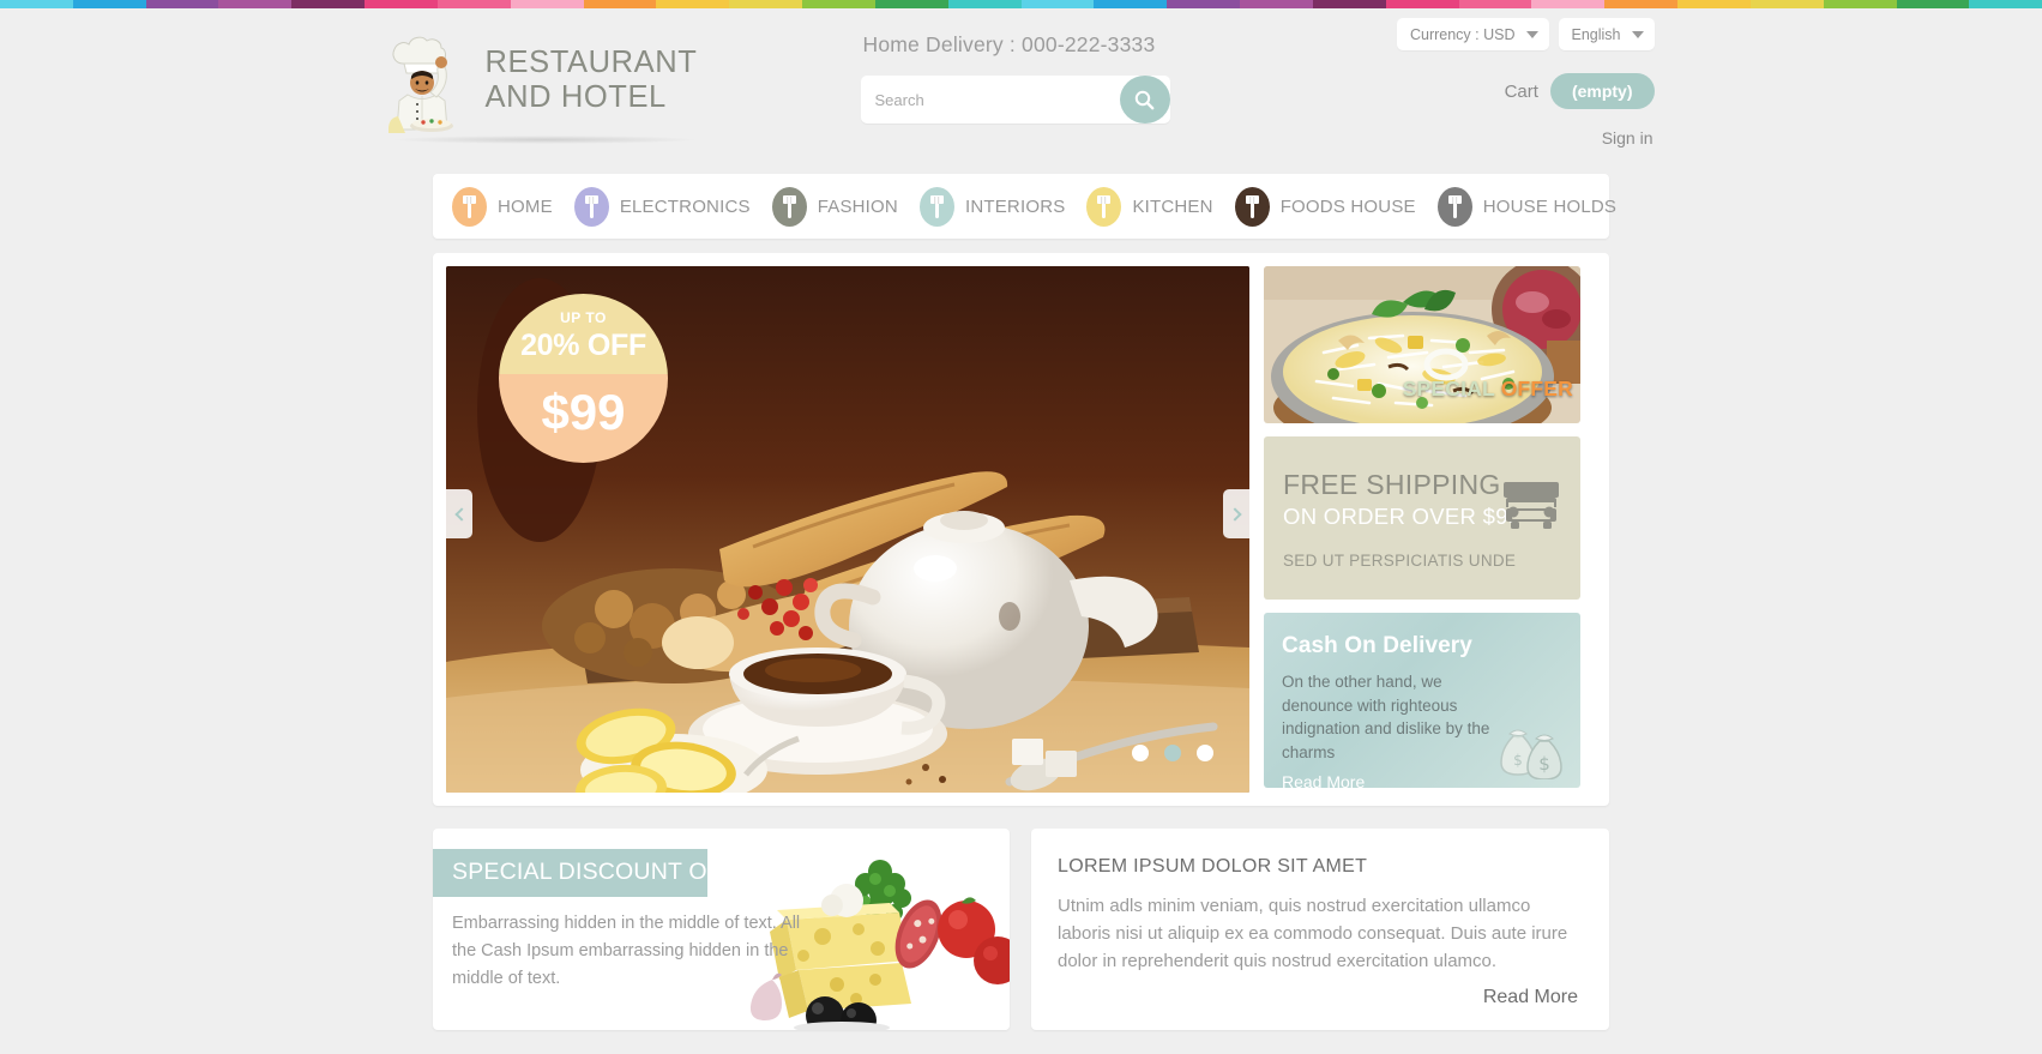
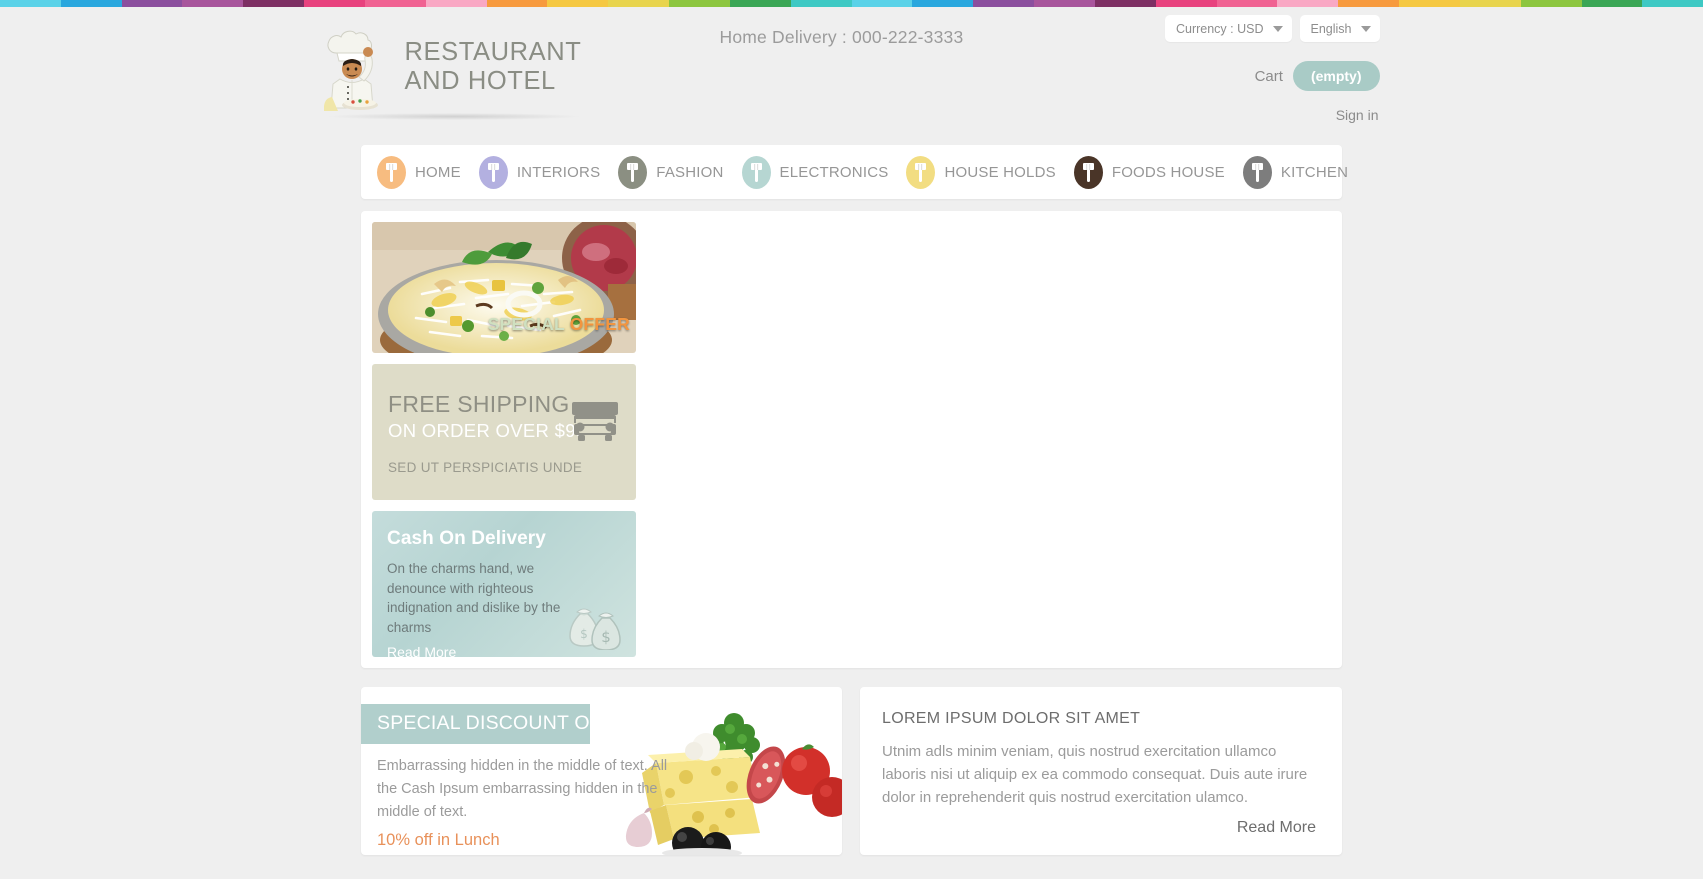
  RESTAURANT
  AND HOTEL
  Home Delivery : 000-222-3333
- Search
  Currency : USD
  English
  Cart
  (empty)
  Sign in
  HOME
- ELECTRONICS
+ INTERIORS
  FASHION
- INTERIORS
+ ELECTRONICS
- KITCHEN
+ HOUSE HOLDS
  FOODS HOUSE
- HOUSE HOLDS
+ KITCHEN
- UP TO
- 20% OFF
- $99
  SPECIAL OFFER
  FREE SHIPPING
  ON ORDER OVER $9
  SED UT PERSPICIATIS UNDE
  Cash On Delivery
- On the other hand, we denounce with righteous indignation and dislike by the charms
+ On the charms hand, we denounce with righteous indignation and dislike by the charms
  Read More
  $
  $
  SPECIAL DISCOUNT O
  Embarrassing hidden in the middle of text. All the Cash Ipsum embarrassing hidden in the middle of text.
+ 10% off in Lunch
  LOREM IPSUM DOLOR SIT AMET
  Utnim adls minim veniam, quis nostrud exercitation ullamco laboris nisi ut aliquip ex ea commodo consequat. Duis aute irure dolor in reprehenderit quis nostrud exercitation ulamco.
  Read More
